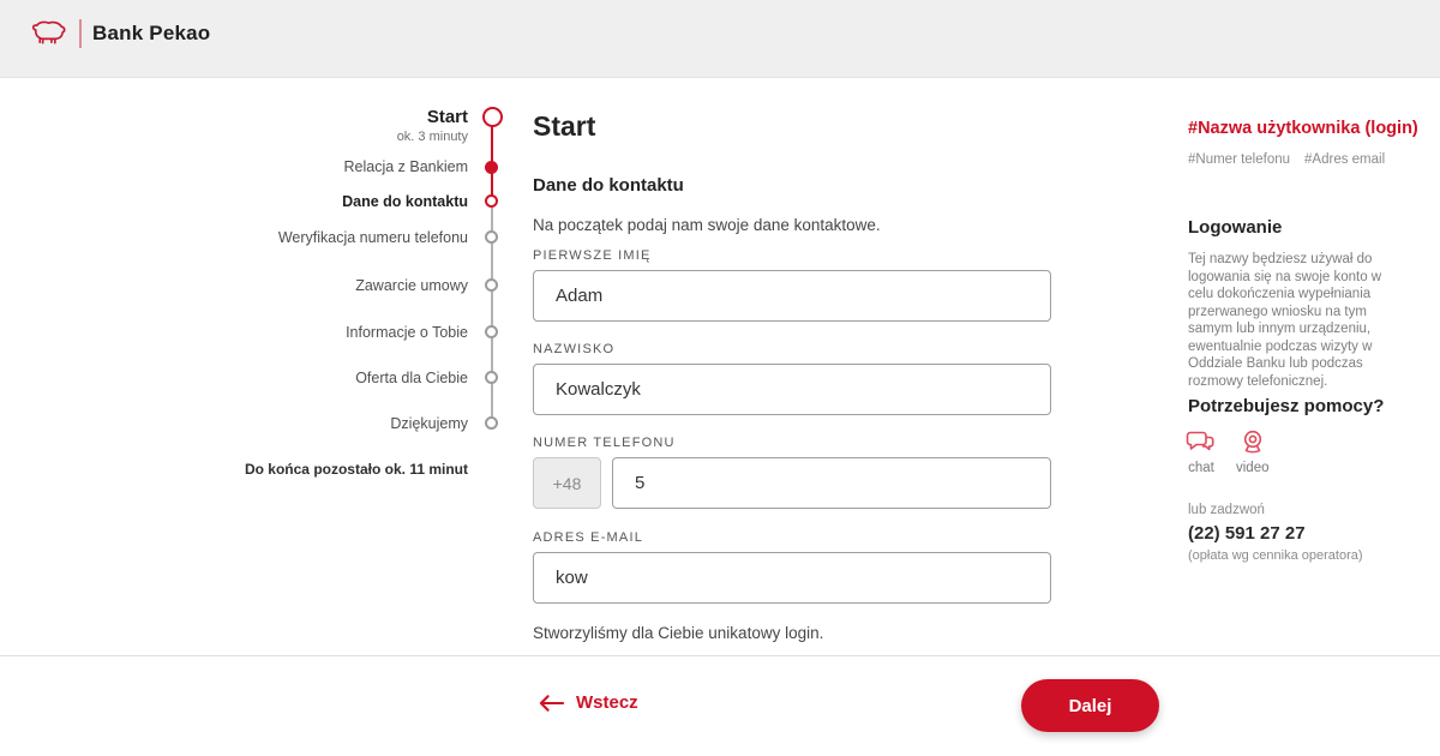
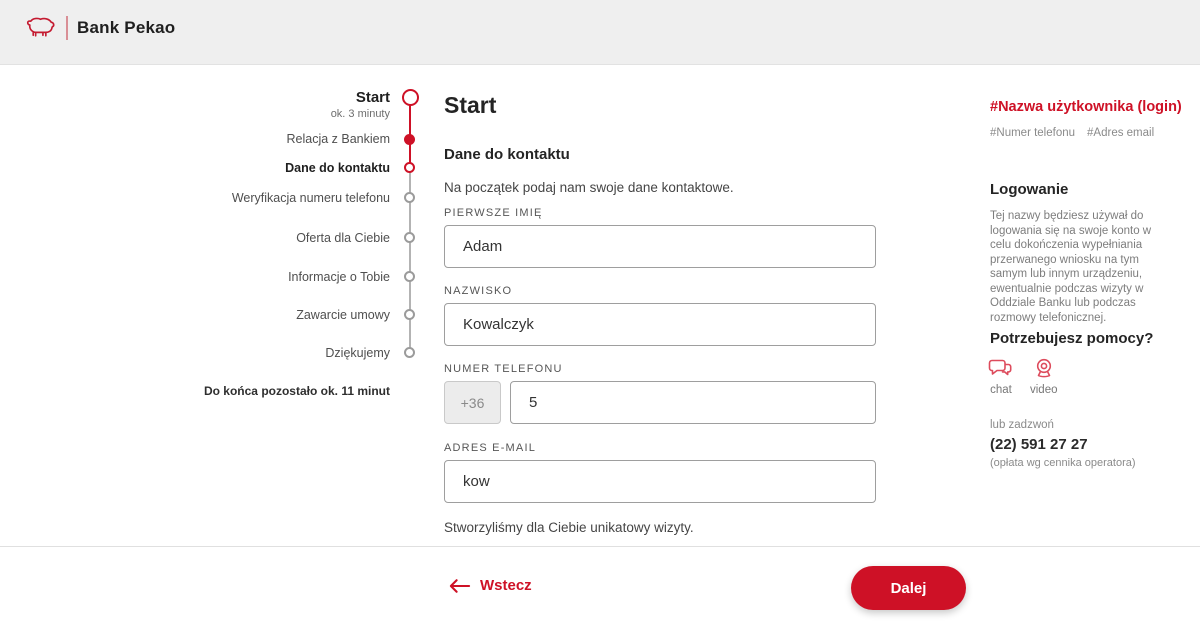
  Bank Pekao
  Start
  ok. 3 minuty
  Relacja z Bankiem
  Dane do kontaktu
  Weryfikacja numeru telefonu
- Zawarcie umowy
+ Oferta dla Ciebie
  Informacje o Tobie
- Oferta dla Ciebie
+ Zawarcie umowy
  Dziękujemy
  Do końca pozostało ok. 11 minut
  Start
  Dane do kontaktu
  Na początek podaj nam swoje dane kontaktowe.
  PIERWSZE IMIĘ
  Adam
  NAZWISKO
  Kowalczyk
  NUMER TELEFONU
- +48
+ +36
  5
  ADRES E-MAIL
  kow
- Stworzyliśmy dla Ciebie unikatowy login.
+ Stworzyliśmy dla Ciebie unikatowy wizyty.
  #Nazwa użytkownika (login)
  #Numer telefonu #Adres email
  Logowanie
  Tej nazwy będziesz używał do logowania się na swoje konto w celu dokończenia wypełniania przerwanego wniosku na tym samym lub innym urządzeniu, ewentualnie podczas wizyty w Oddziale Banku lub podczas rozmowy telefonicznej.
  Potrzebujesz pomocy?
  chat
  video
  lub zadzwoń
  (22) 591 27 27
  (opłata wg cennika operatora)
  Wstecz
  Dalej
